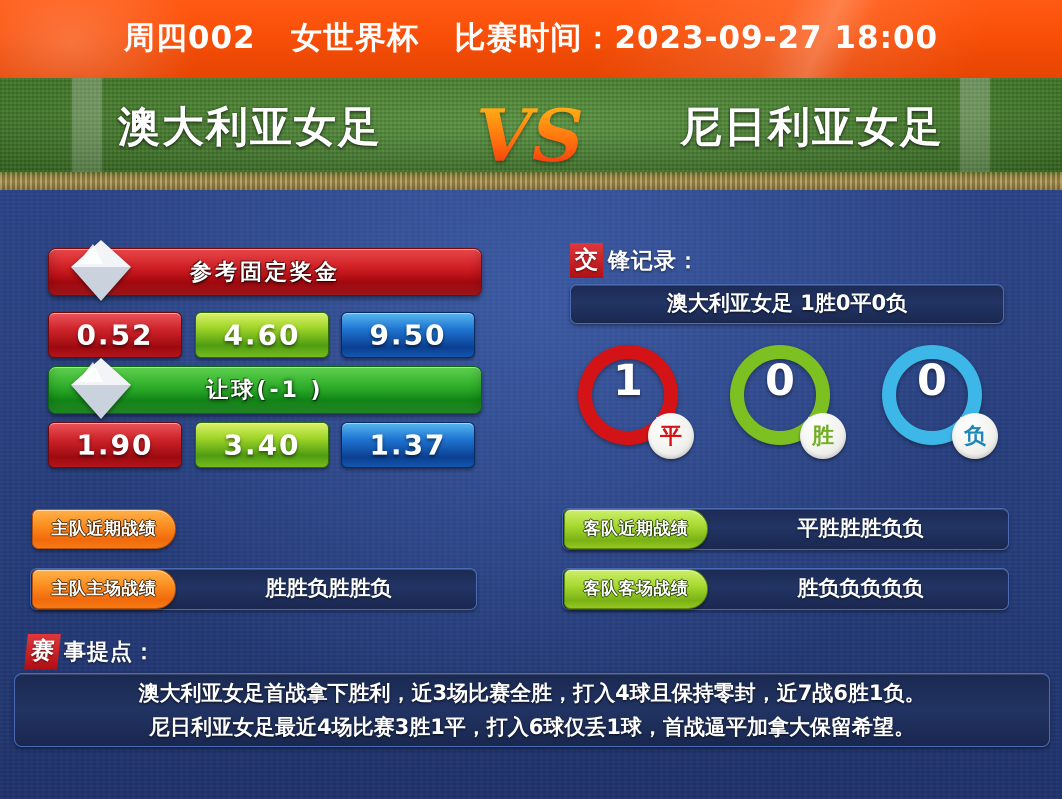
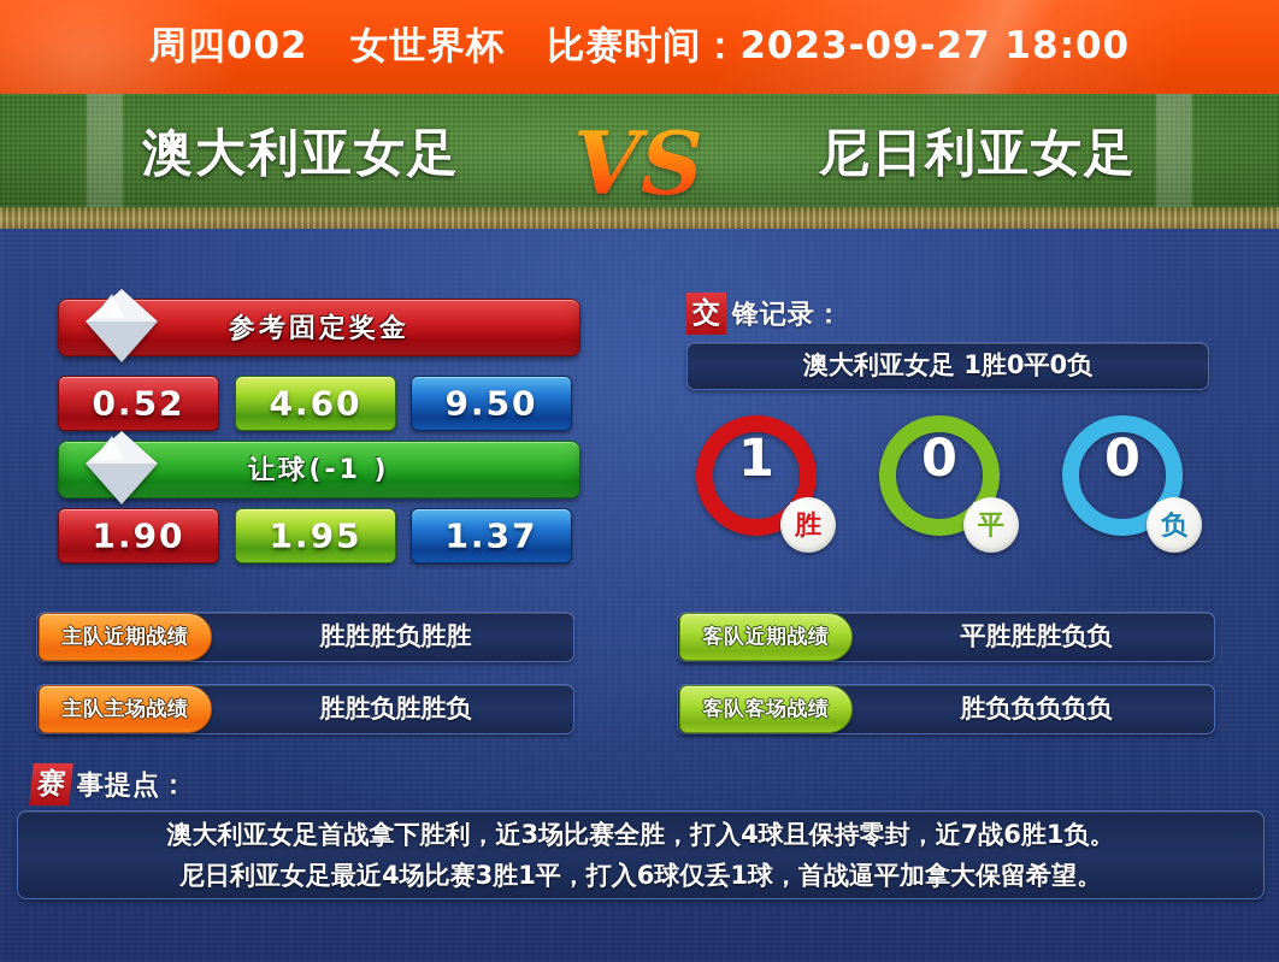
  周四002 女世界杯 比赛时间：2023-09-27 18:00
  澳大利亚女足
  尼日利亚女足
  VS
  参考固定奖金
  0.52
  4.60
  9.50
  让球(-1 )
  1.90
- 3.40
+ 1.95
  1.37
  交
  锋记录：
  澳大利亚女足 1胜0平0负
  1
- 平
+ 胜
  0
- 胜
+ 平
  0
  负
+ 胜胜胜负胜胜
  主队近期战绩
  胜胜负胜胜负
  主队主场战绩
  平胜胜胜负负
  客队近期战绩
  胜负负负负负
  客队客场战绩
  事提点：
  澳大利亚女足首战拿下胜利，近3场比赛全胜，打入4球且保持零封，近7战6胜1负。
  尼日利亚女足最近4场比赛3胜1平，打入6球仅丢1球，首战逼平加拿大保留希望。
